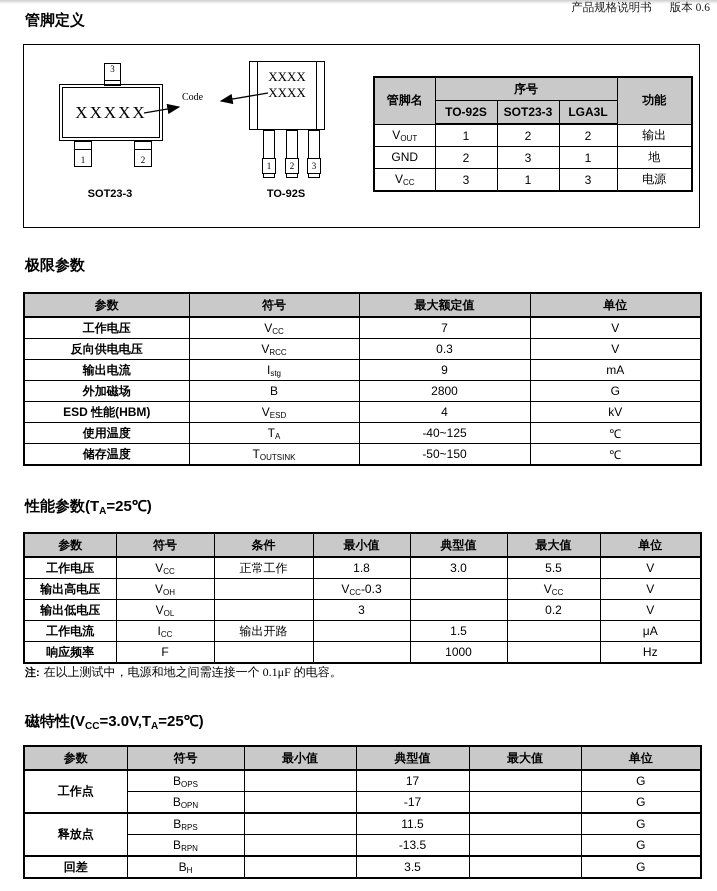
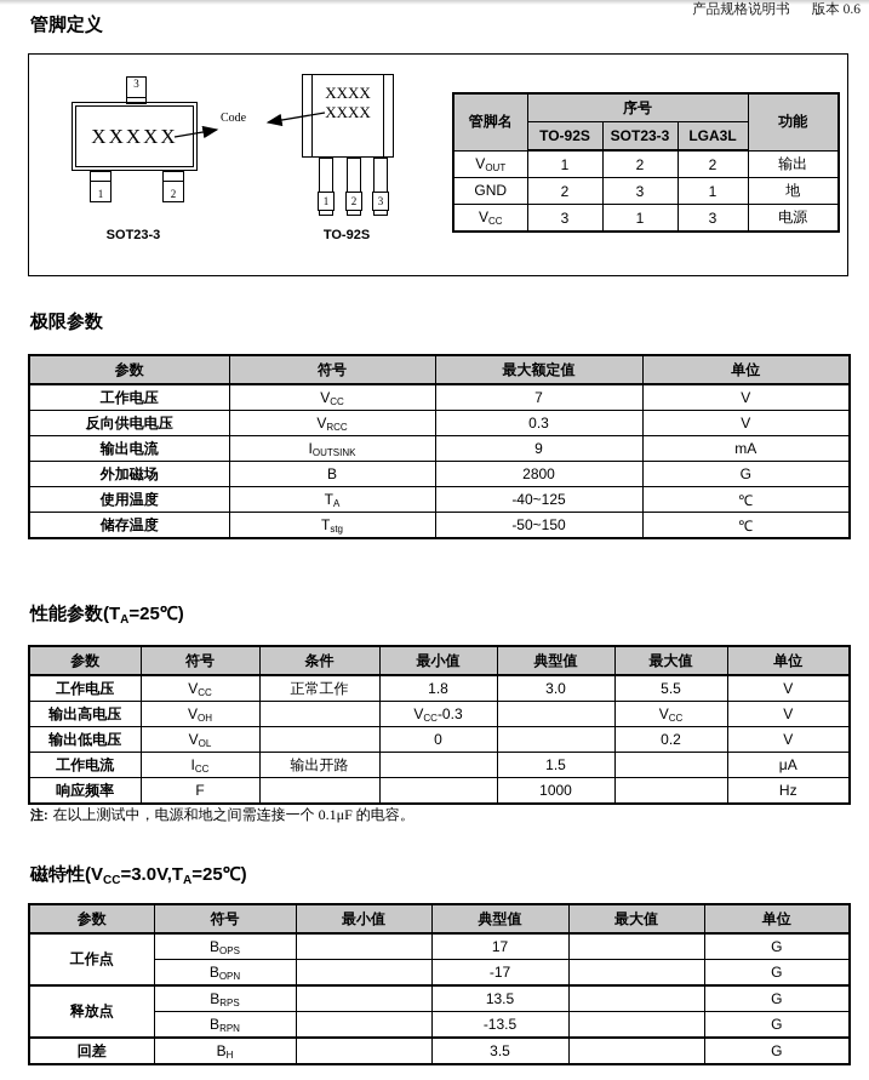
  产品规格说明书 版本 0.6
  管脚定义
  3
  XXXXX
  1
  2
  SOT23-3
  Code
  XXXX
  XXXX
  1
  2
  3
  TO-92S
  管脚名	序号	功能
  TO-92S	SOT23-3	LGA3L
  VOUT	1	2	2	输出
  GND	2	3	1	地
  VCC	3	1	3	电源
  极限参数
  参数	符号	最大额定值	单位
  工作电压	VCC	7	V
  反向供电电压	VRCC	0.3	V
- 输出电流	Istg	9	mA
+ 输出电流	IOUTSINK	9	mA
  外加磁场	B	2800	G
- ESD 性能(HBM)	VESD	4	kV
  使用温度	TA	-40~125	℃
- 储存温度	TOUTSINK	-50~150	℃
+ 储存温度	Tstg	-50~150	℃
  性能参数(TA=25℃)
  参数	符号	条件	最小值	典型值	最大值	单位
  工作电压	VCC	正常工作	1.8	3.0	5.5	V
  输出高电压	VOH		VCC-0.3		VCC	V
- 输出低电压	VOL		3		0.2	V
+ 输出低电压	VOL		0		0.2	V
  工作电流	ICC	输出开路		1.5		μA
  响应频率	F			1000		Hz
  注: 在以上测试中，电源和地之间需连接一个 0.1μF 的电容。
  磁特性(VCC=3.0V,TA=25℃)
  参数	符号	最小值	典型值	最大值	单位
  工作点	BOPS		17		G
  BOPN		-17		G
- 释放点	BRPS		11.5		G
+ 释放点	BRPS		13.5		G
  BRPN		-13.5		G
  回差	BH		3.5		G
